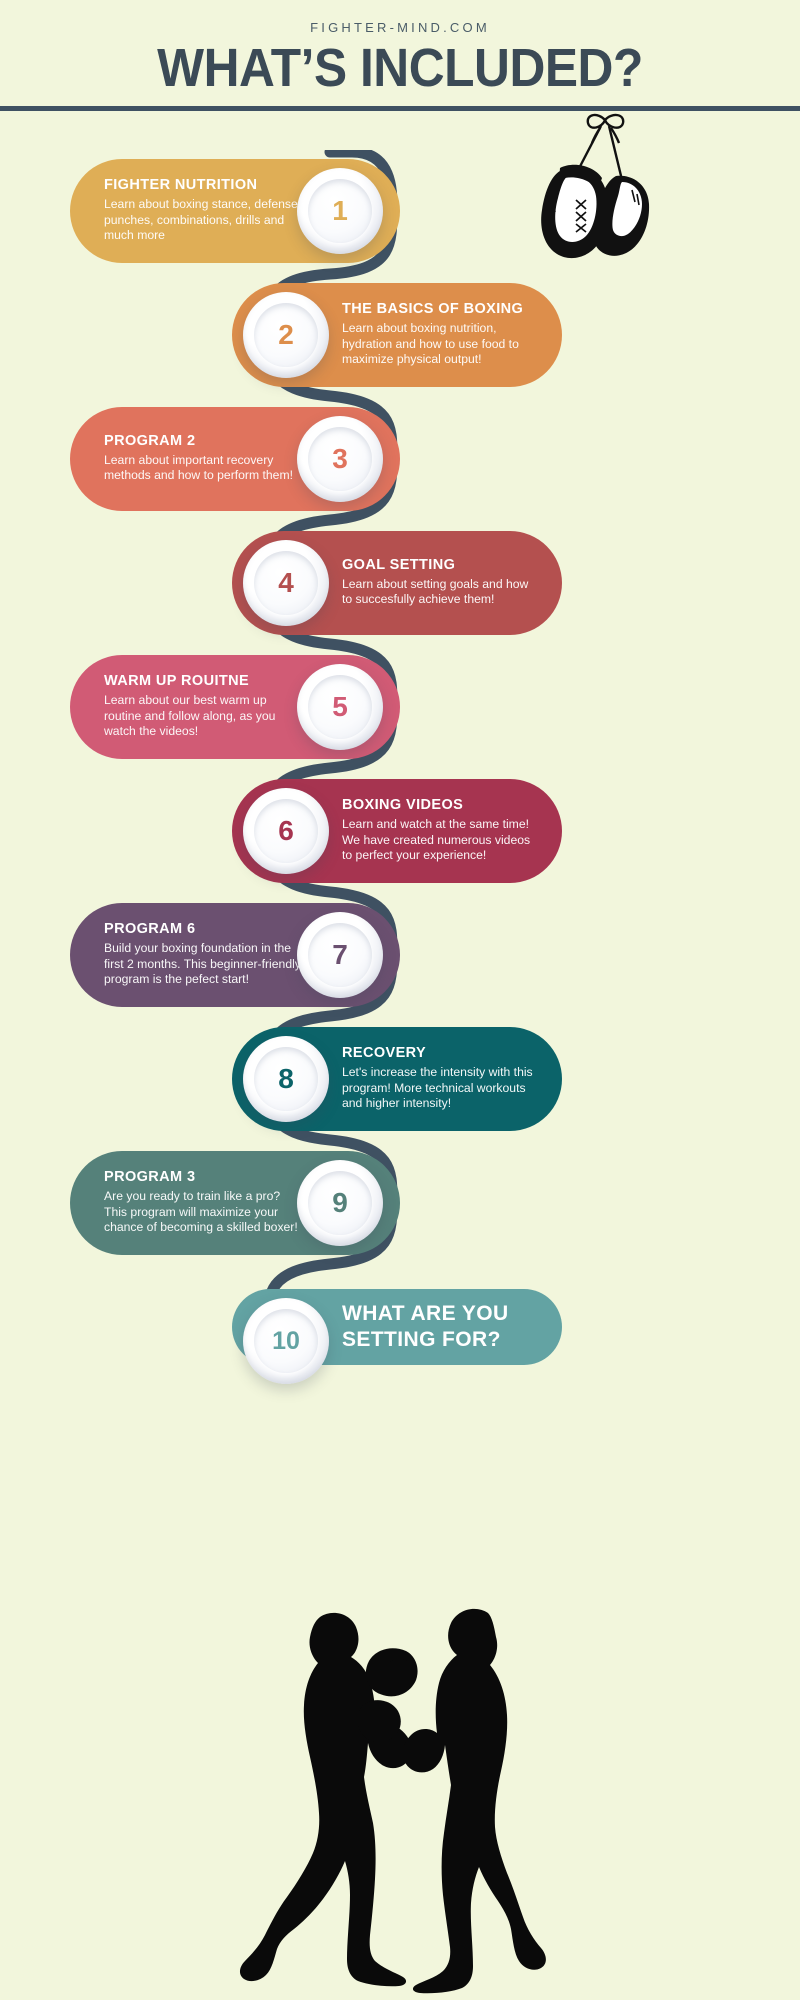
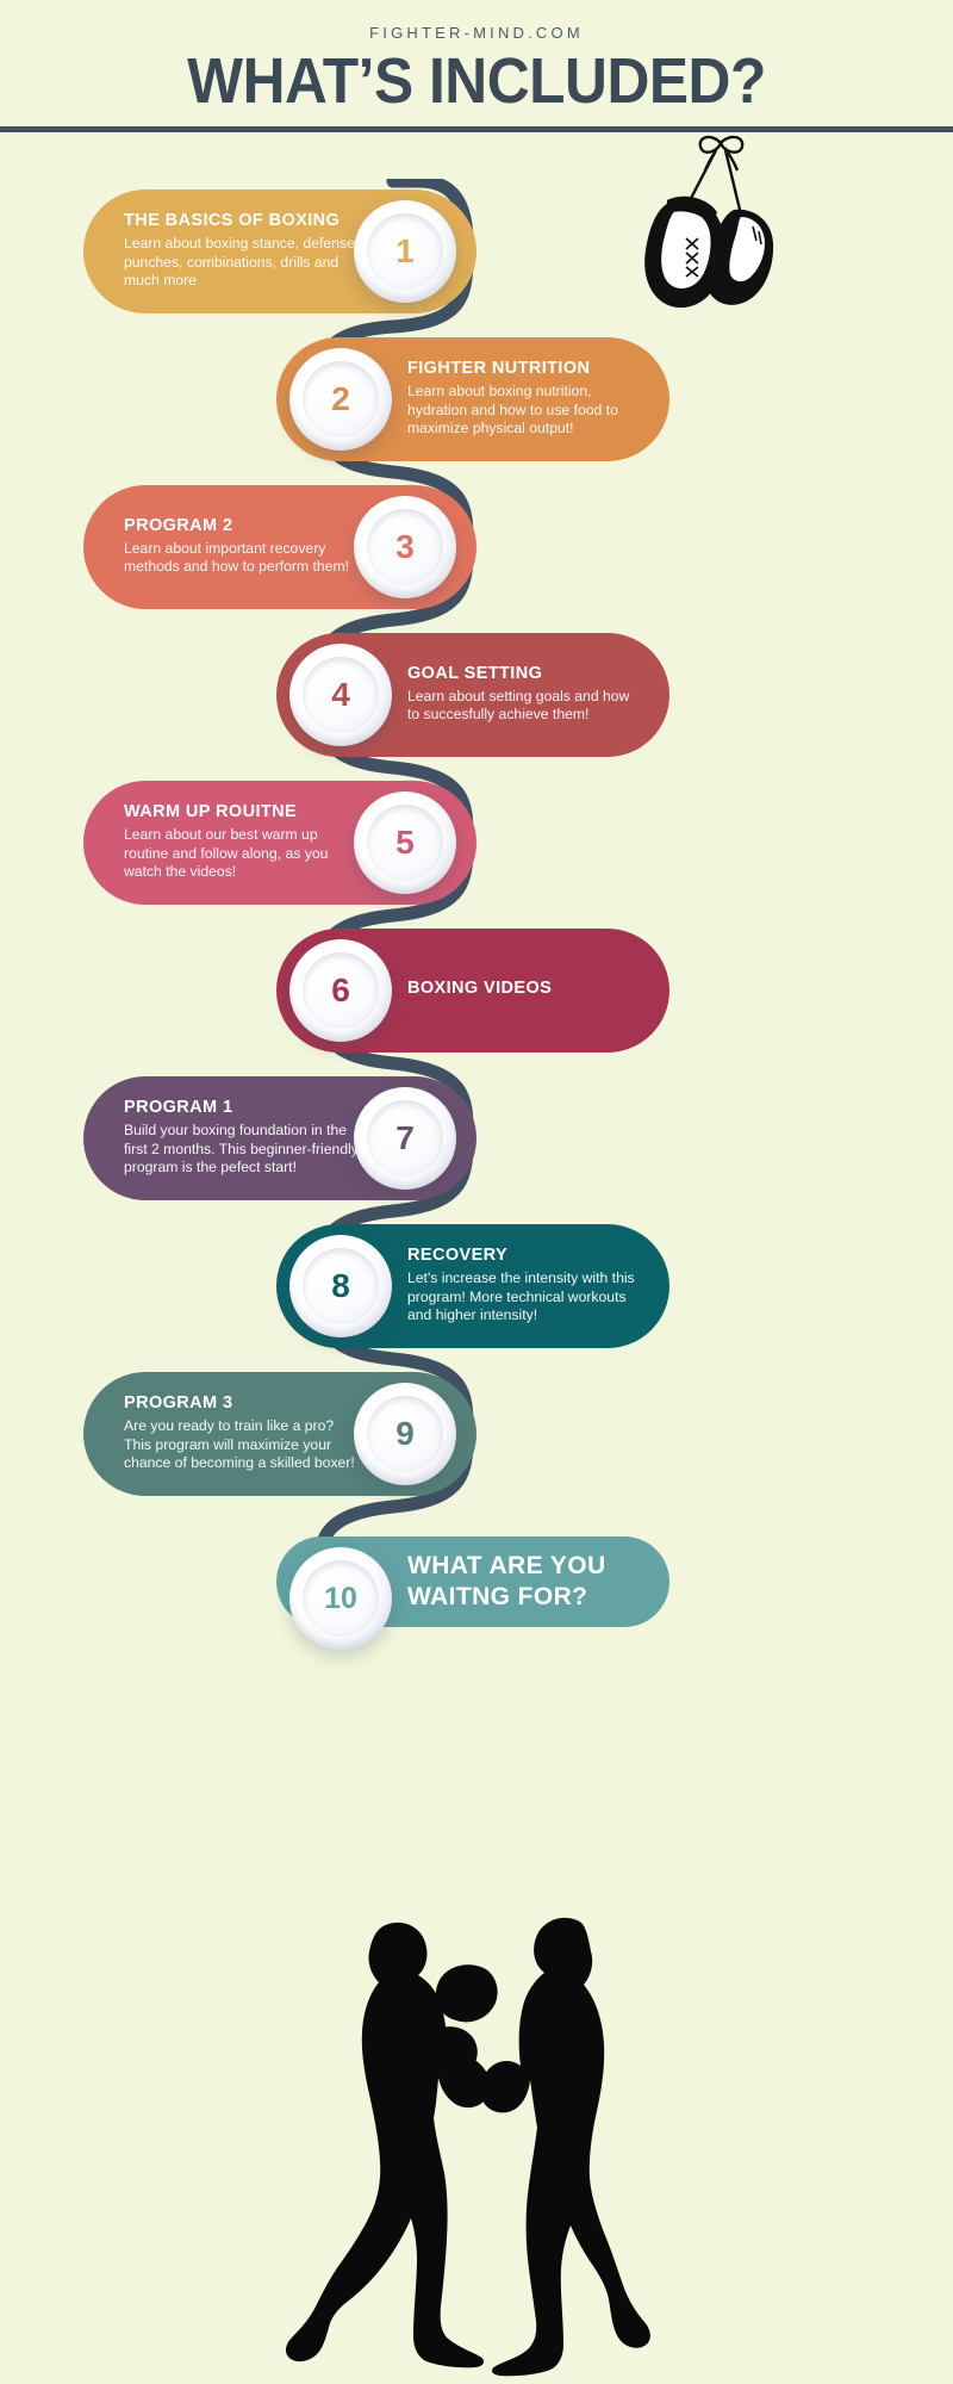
  FIGHTER-MIND.COM
  WHAT’S INCLUDED?
- FIGHTER NUTRITION
+ THE BASICS OF BOXING
  Learn about boxing stance, defense punches, combinations, drills and much more
  1
- THE BASICS OF BOXING
+ FIGHTER NUTRITION
  Learn about boxing nutrition, hydration and how to use food to maximize physical output!
  2
  PROGRAM 2
  Learn about important recovery methods and how to perform them!
  3
  GOAL SETTING
  Learn about setting goals and how to succesfully achieve them!
  4
  WARM UP ROUITNE
  Learn about our best warm up routine and follow along, as you watch the videos!
  5
  BOXING VIDEOS
- Learn and watch at the same time! We have created numerous videos to perfect your experience!
  6
- PROGRAM 6
+ PROGRAM 1
  Build your boxing foundation in the first 2 months. This beginner-friendl program is the pefect start!
  7
  RECOVERY
  Let's increase the intensity with this program! More technical workouts and higher intensity!
  8
  PROGRAM 3
  Are you ready to train like a pro? This program will maximize your chance of becoming a skilled boxer!
  9
- WHAT ARE YOU SETTING FOR?
+ WHAT ARE YOU WAITNG FOR?
  10
